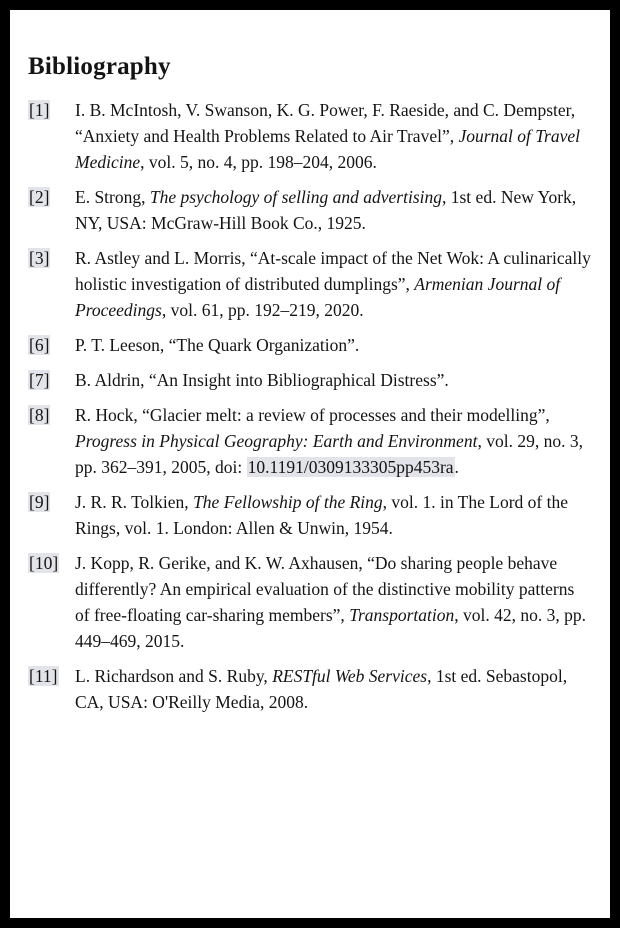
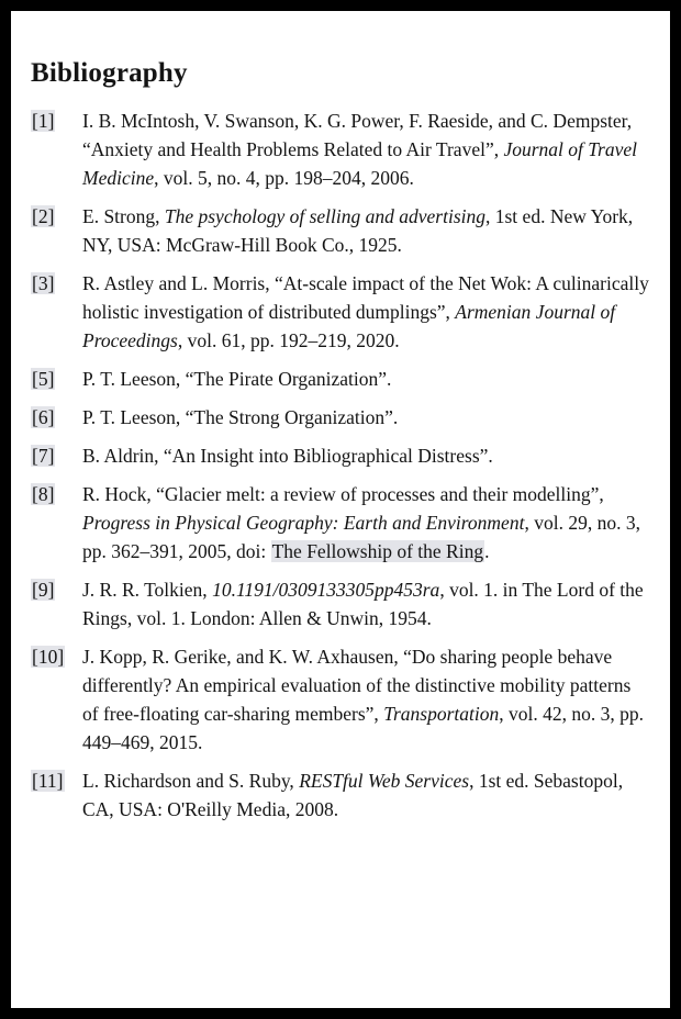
  Bibliography
  [1]
  I. B. McIntosh, V. Swanson, K. G. Power, F. Raeside, and C. Dempster, “Anxiety and Health Problems Related to Air Travel”, Journal of Travel Medicine, vol. 5, no. 4, pp. 198–204, 2006.
  [2]
  E. Strong, The psychology of selling and advertising, 1st ed. New York, NY, USA: McGraw-Hill Book Co., 1925.
  [3]
  R. Astley and L. Morris, “At-scale impact of the Net Wok: A culinarically holistic investigation of distributed dumplings”, Armenian Journal of Proceedings, vol. 61, pp. 192–219, 2020.
+ [5]
+ P. T. Leeson, “The Pirate Organization”.
  [6]
- P. T. Leeson, “The Quark Organization”.
+ P. T. Leeson, “The Strong Organization”.
  [7]
  B. Aldrin, “An Insight into Bibliographical Distress”.
  [8]
- R. Hock, “Glacier melt: a review of processes and their modelling”, Progress in Physical Geography: Earth and Environment, vol. 29, no. 3, pp. 362–391, 2005, doi: 10.1191/0309133305pp453ra.
+ R. Hock, “Glacier melt: a review of processes and their modelling”, Progress in Physical Geography: Earth and Environment, vol. 29, no. 3, pp. 362–391, 2005, doi: The Fellowship of the Ring.
  [9]
- J. R. R. Tolkien, The Fellowship of the Ring, vol. 1. in The Lord of the Rings, vol. 1. London: Allen & Unwin, 1954.
+ J. R. R. Tolkien, 10.1191/0309133305pp453ra, vol. 1. in The Lord of the Rings, vol. 1. London: Allen & Unwin, 1954.
  [10]
  J. Kopp, R. Gerike, and K. W. Axhausen, “Do sharing people behave differently? An empirical evaluation of the distinctive mobility patterns of free-floating car-sharing members”, Transportation, vol. 42, no. 3, pp. 449–469, 2015.
  [11]
  L. Richardson and S. Ruby, RESTful Web Services, 1st ed. Sebastopol, CA, USA: O'Reilly Media, 2008.
